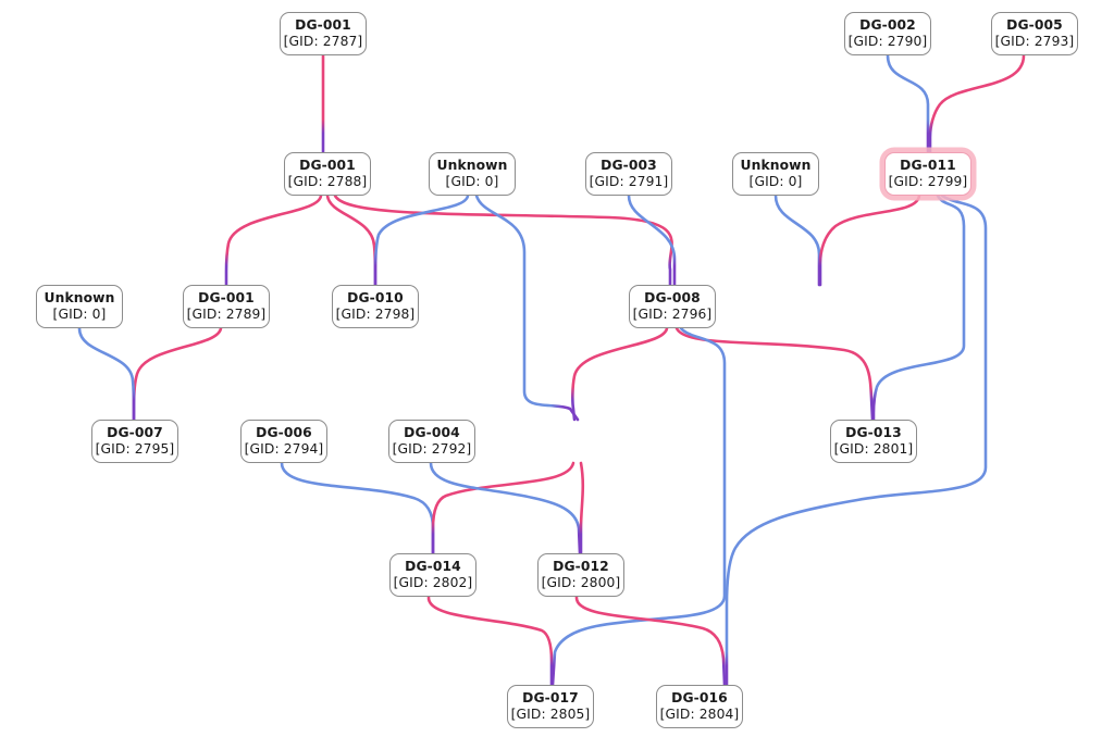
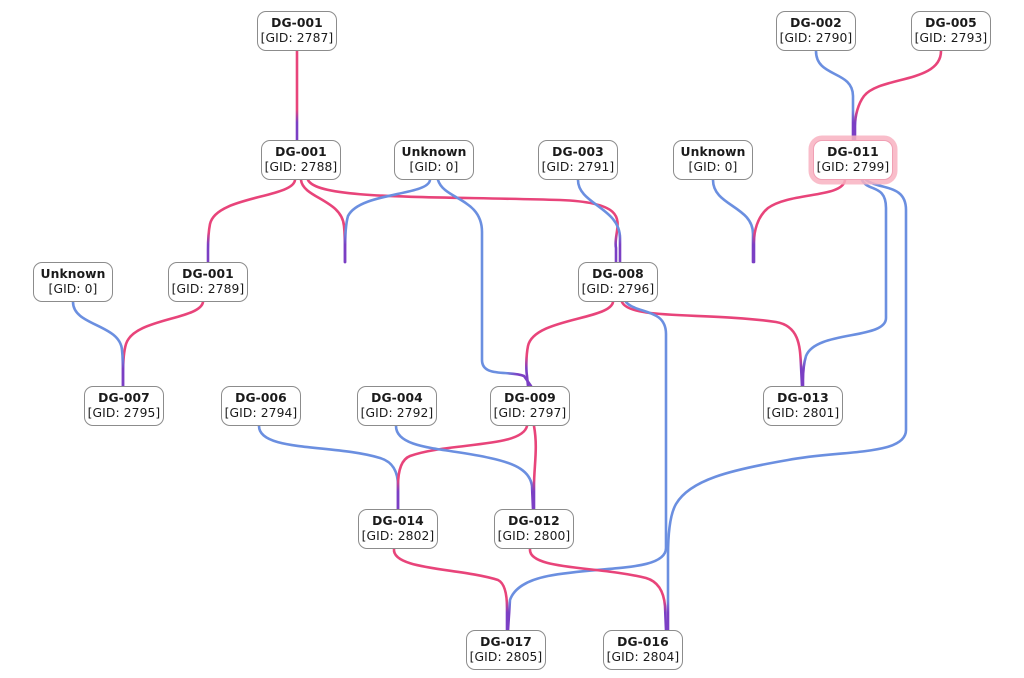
  DG-001
  [GID: 2787]
  DG-002
  [GID: 2790]
  DG-005
  [GID: 2793]
  DG-001
  [GID: 2788]
  Unknown
  [GID: 0]
  DG-003
  [GID: 2791]
  Unknown
  [GID: 0]
  DG-011
  [GID: 2799]
  Unknown
  [GID: 0]
  DG-001
  [GID: 2789]
- DG-010
- [GID: 2798]
  DG-008
  [GID: 2796]
  DG-007
  [GID: 2795]
  DG-006
  [GID: 2794]
  DG-004
  [GID: 2792]
+ DG-009
+ [GID: 2797]
  DG-013
  [GID: 2801]
  DG-014
  [GID: 2802]
  DG-012
  [GID: 2800]
  DG-017
  [GID: 2805]
  DG-016
  [GID: 2804]
